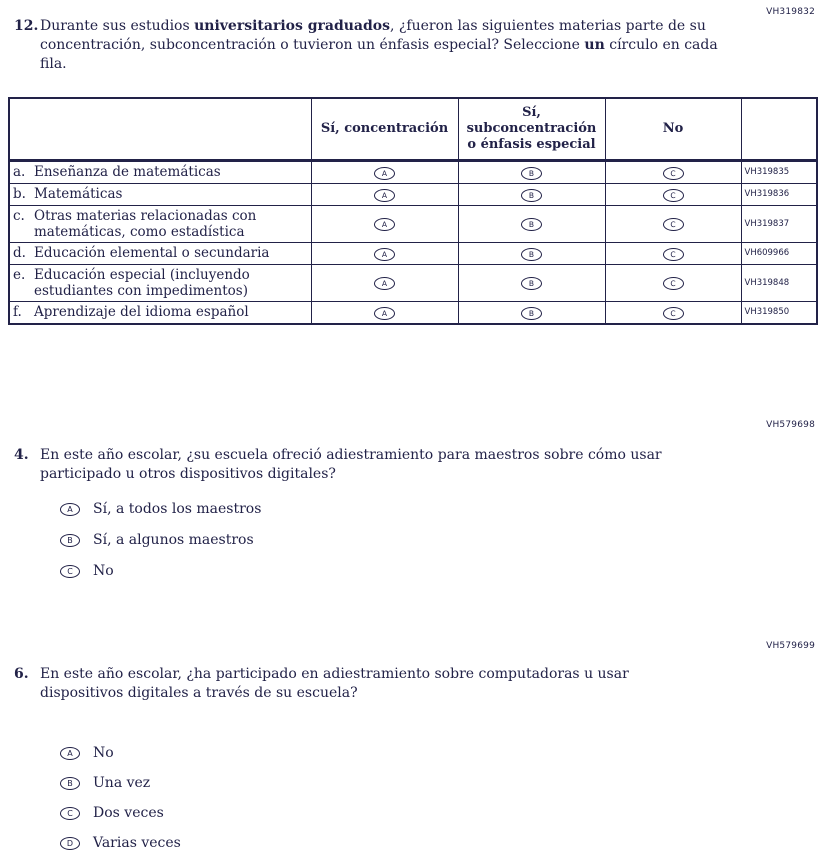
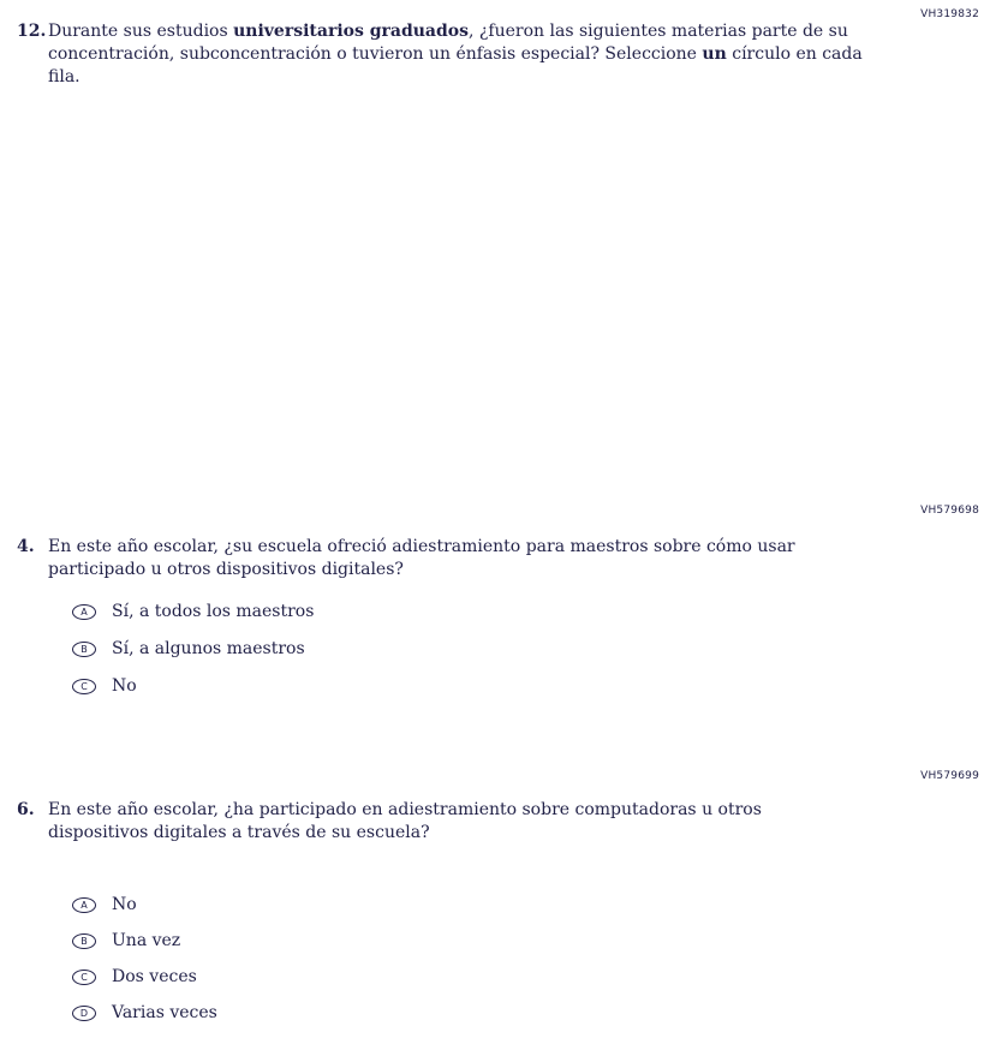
  VH319832
  12.
  Durante sus estudios universitarios graduados, ¿fueron las siguientes materias parte de su concentración, subconcentración o tuvieron un énfasis especial? Seleccione un círculo en cada fila.
- 	Sí, concentración	Sí, subconcentración o énfasis especial	No
- a. Enseñanza de matemáticas	A	B	C	VH319835
- b. Matemáticas	A	B	C	VH319836
- c. Otras materias relacionadas con matemáticas, como estadística	A	B	C	VH319837
- d. Educación elemental o secundaria	A	B	C	VH609966
- e. Educación especial (incluyendo estudiantes con impedimentos)	A	B	C	VH319848
- f. Aprendizaje del idioma español	A	B	C	VH319850
  VH579698
  4.
  En este año escolar, ¿su escuela ofreció adiestramiento para maestros sobre cómo usar participado u otros dispositivos digitales?
  A
  Sí, a todos los maestros
  B
  Sí, a algunos maestros
  C
  No
  VH579699
  6.
- En este año escolar, ¿ha participado en adiestramiento sobre computadoras u usar dispositivos digitales a través de su escuela?
+ En este año escolar, ¿ha participado en adiestramiento sobre computadoras u otros dispositivos digitales a través de su escuela?
  A
  No
  B
  Una vez
  C
  Dos veces
  D
  Varias veces
